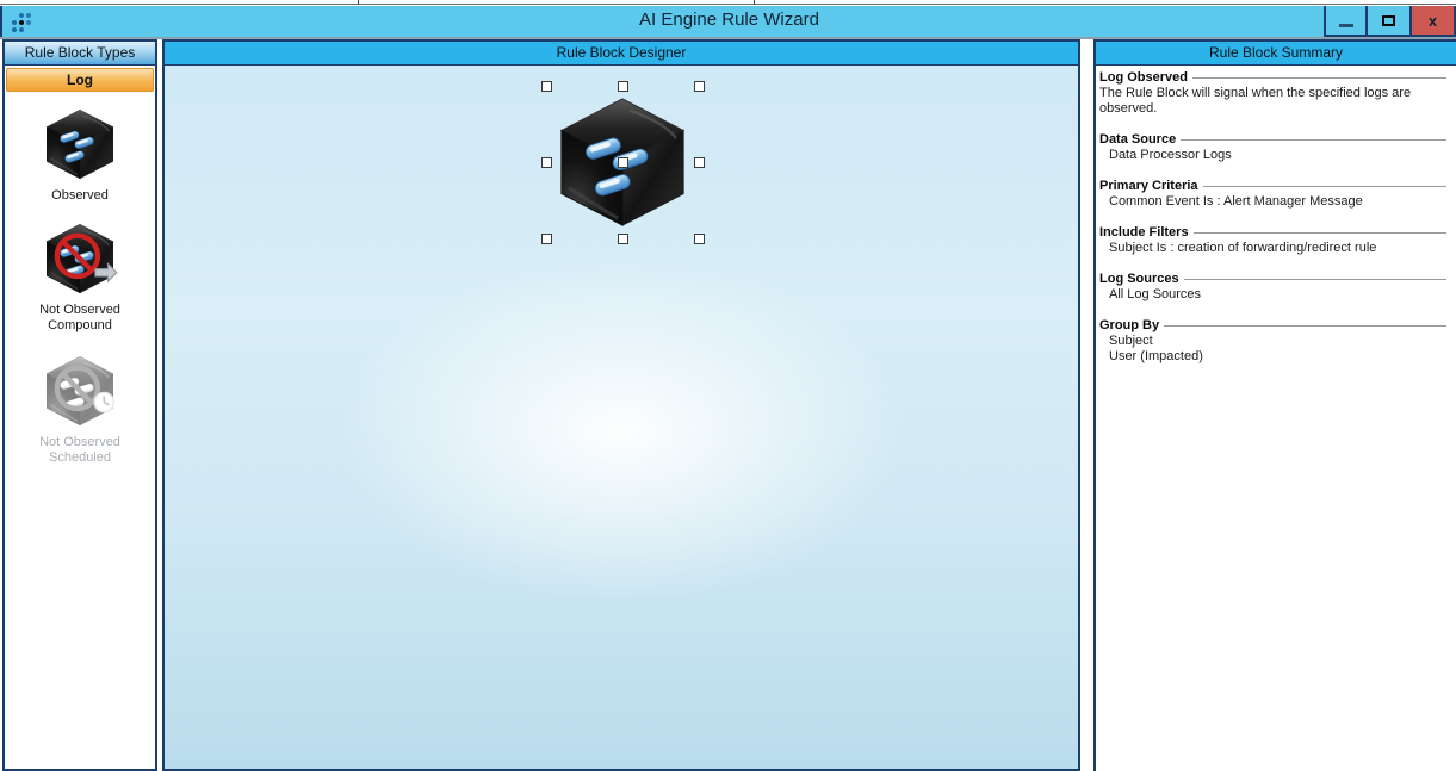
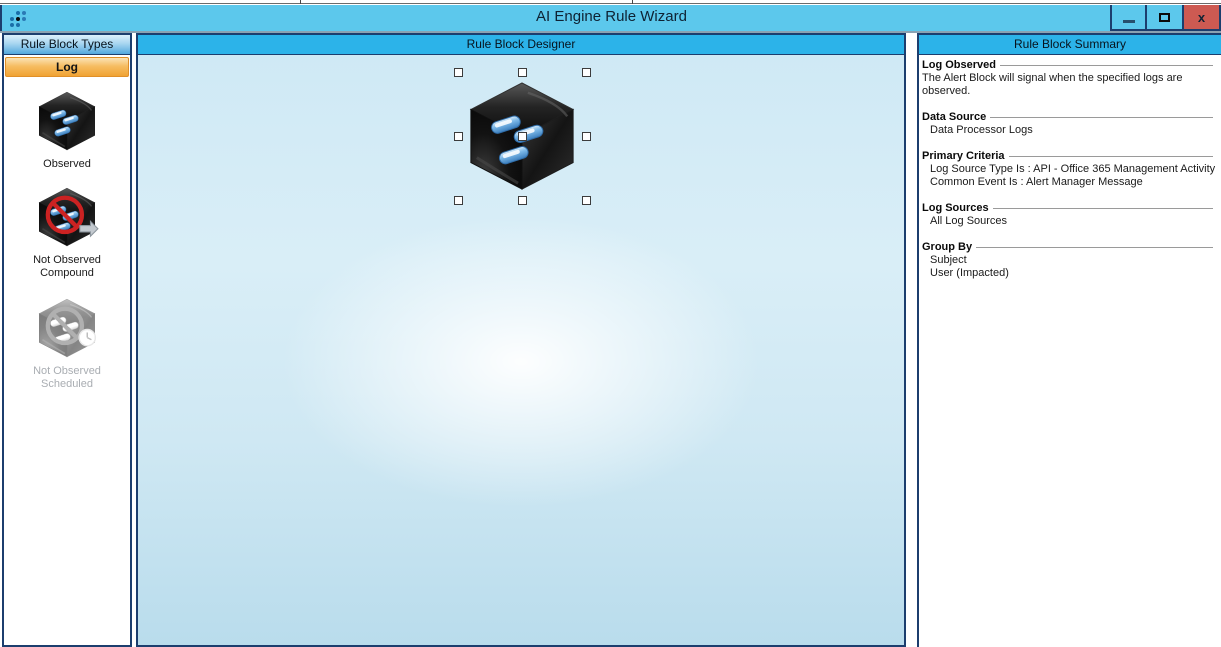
  AI Engine Rule Wizard
  x
  Rule Block Types
  Log
  Observed
  Not Observed Compound
  Not Observed Scheduled
  Rule Block Designer
  Rule Block Summary
  Log Observed
- The Rule Block will signal when the specified logs are observed.
+ The Alert Block will signal when the specified logs are observed.
  Data Source
  Data Processor Logs
  Primary Criteria
+ Log Source Type Is : API - Office 365 Management Activity
  Common Event Is : Alert Manager Message
- Include Filters
- Subject Is : creation of forwarding/redirect rule
  Log Sources
  All Log Sources
  Group By
  Subject
  User (Impacted)
